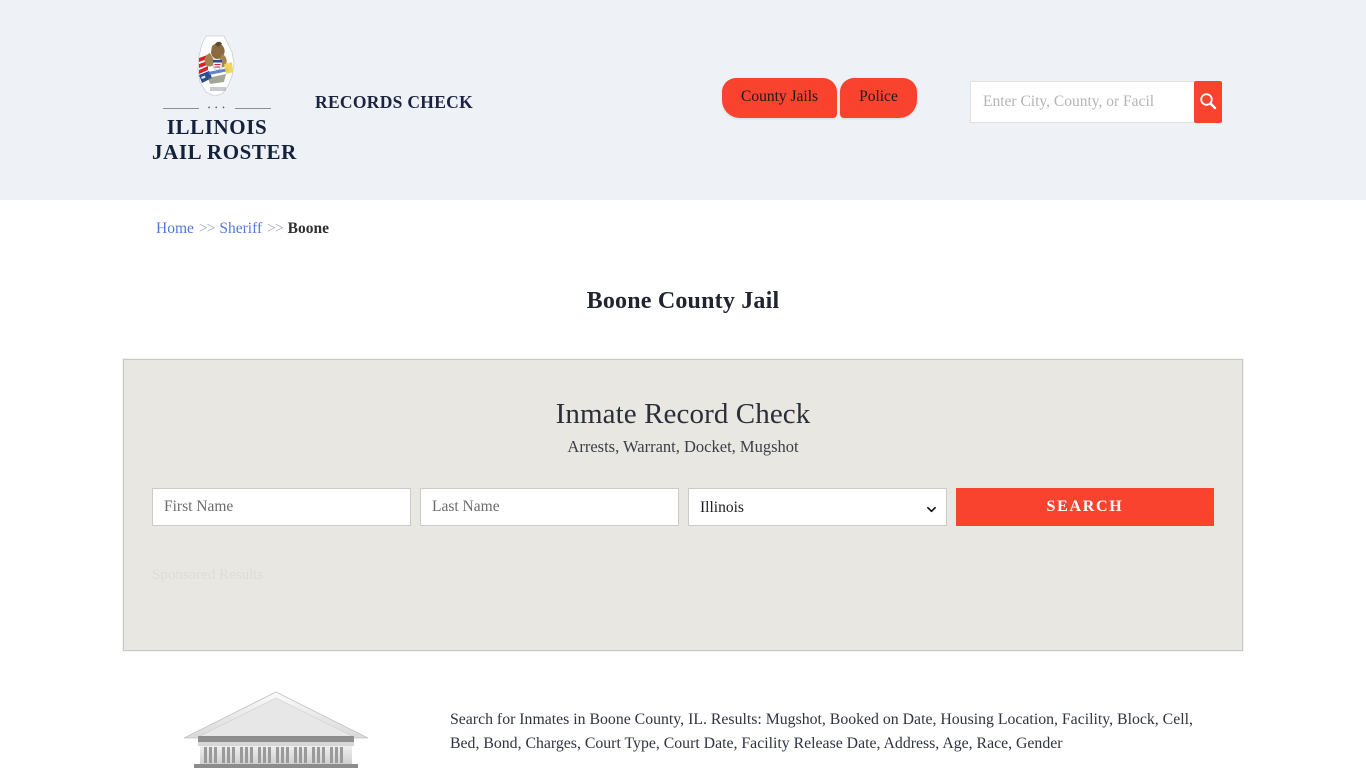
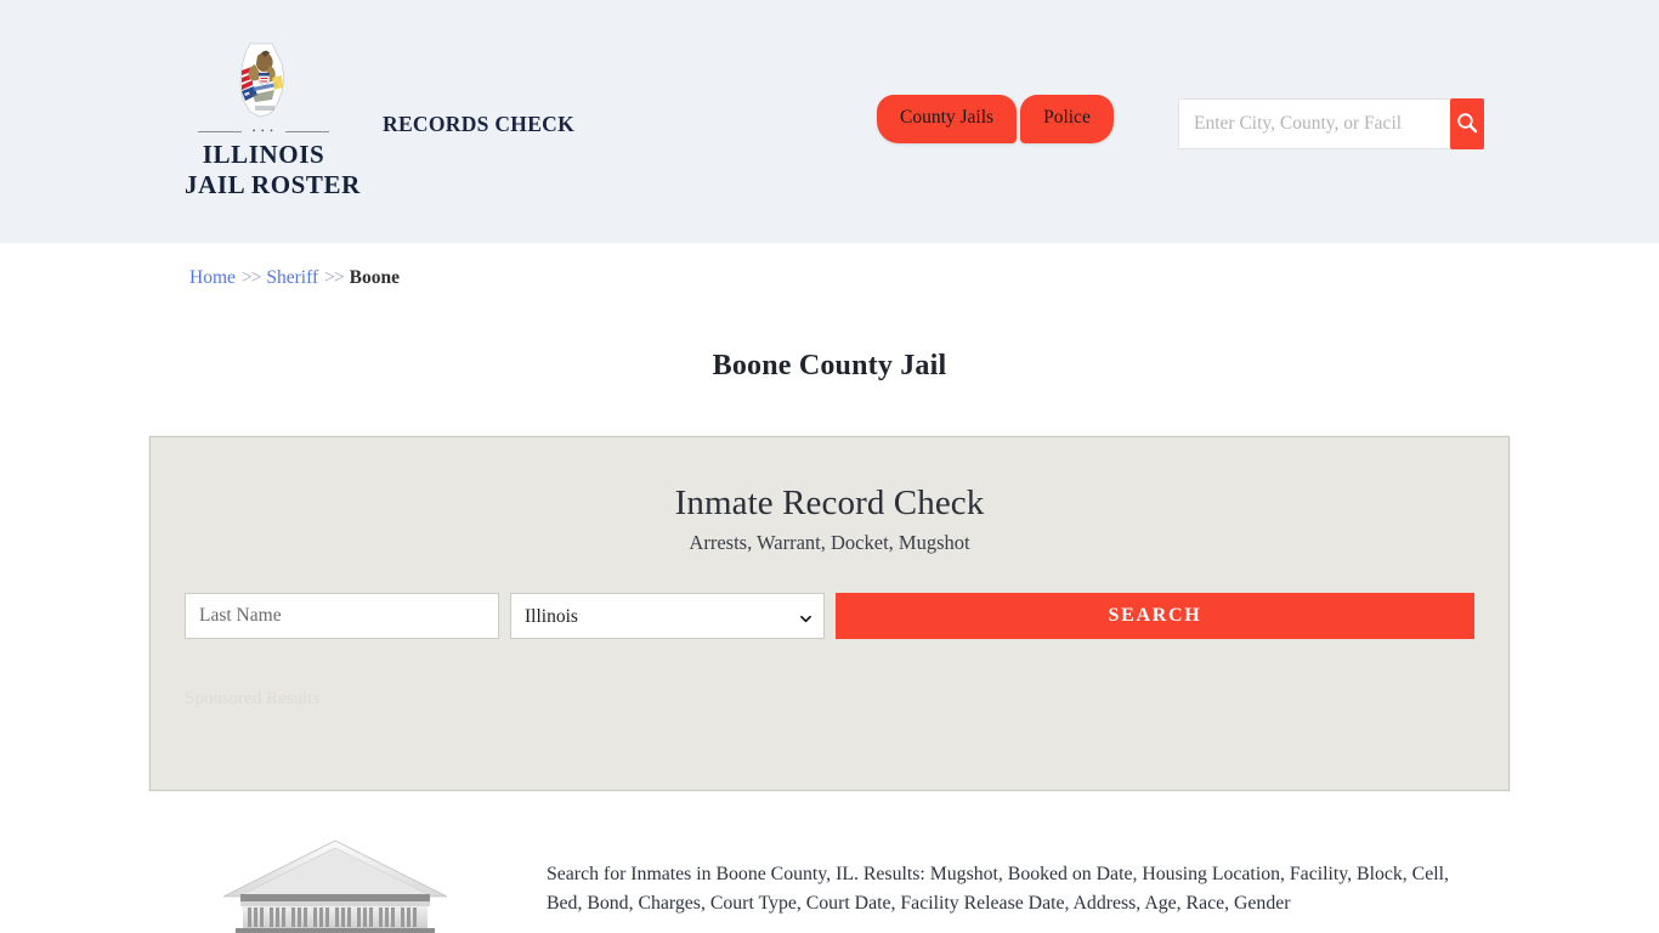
  • • •
  ILLINOIS
  JAIL ROSTER
  RECORDS CHECK
  County Jails
  Police
  Enter City, County, or Facil
  Home >> Sheriff >> Boone
  Boone County Jail
  Inmate Record Check
  Arrests, Warrant, Docket, Mugshot
- First Name
  Last Name
  Illinois
  SEARCH
  Search for Inmates in Boone County, IL. Results: Mugshot, Booked on Date, Housing Location, Facility, Block, Cell, Bed, Bond, Charges, Court Type, Court Date, Facility Release Date, Address, Age, Race, Gender
